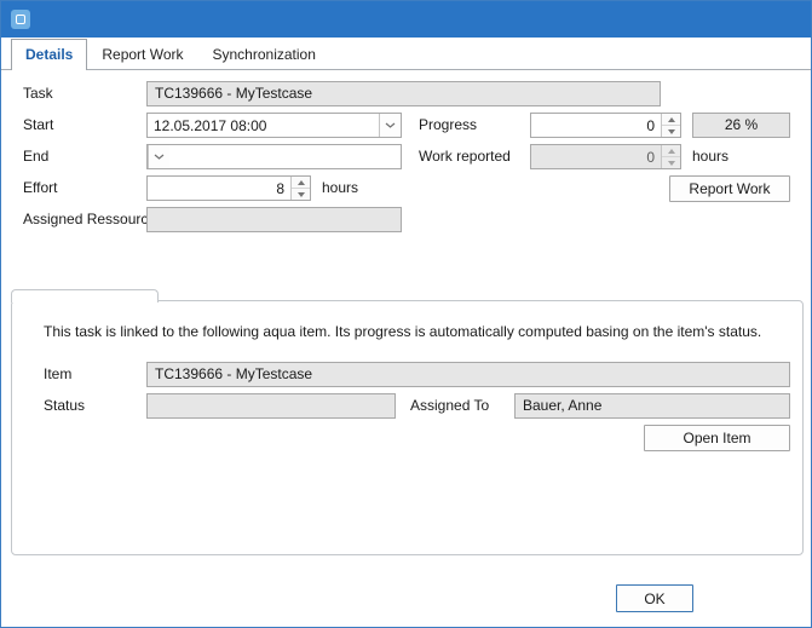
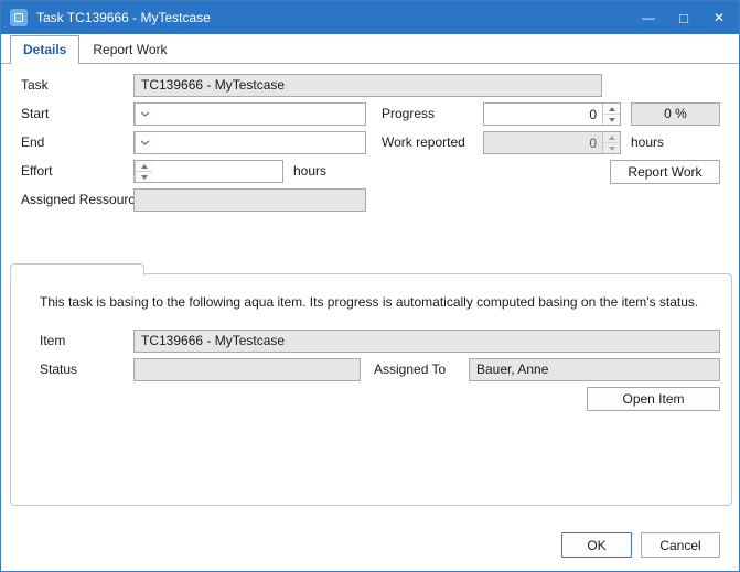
+ Task TC139666 - MyTestcase
+ —
+ □
+ ✕
  Details
  Report Work
- Synchronization
  Task
  TC139666 - MyTestcase
  Start
- 12.05.2017 08:00
  Progress
  0
- 26 %
+ 0 %
  End
  Work reported
  0
  hours
  Effort
- 8
  hours
  Report Work
  Assigned Ressourc
- This task is linked to the following aqua item. Its progress is automatically computed basing on the item's status.
+ This task is basing to the following aqua item. Its progress is automatically computed basing on the item's status.
  Item
  TC139666 - MyTestcase
  Status
  Assigned To
  Bauer, Anne
  Open Item
  OK
+ Cancel
